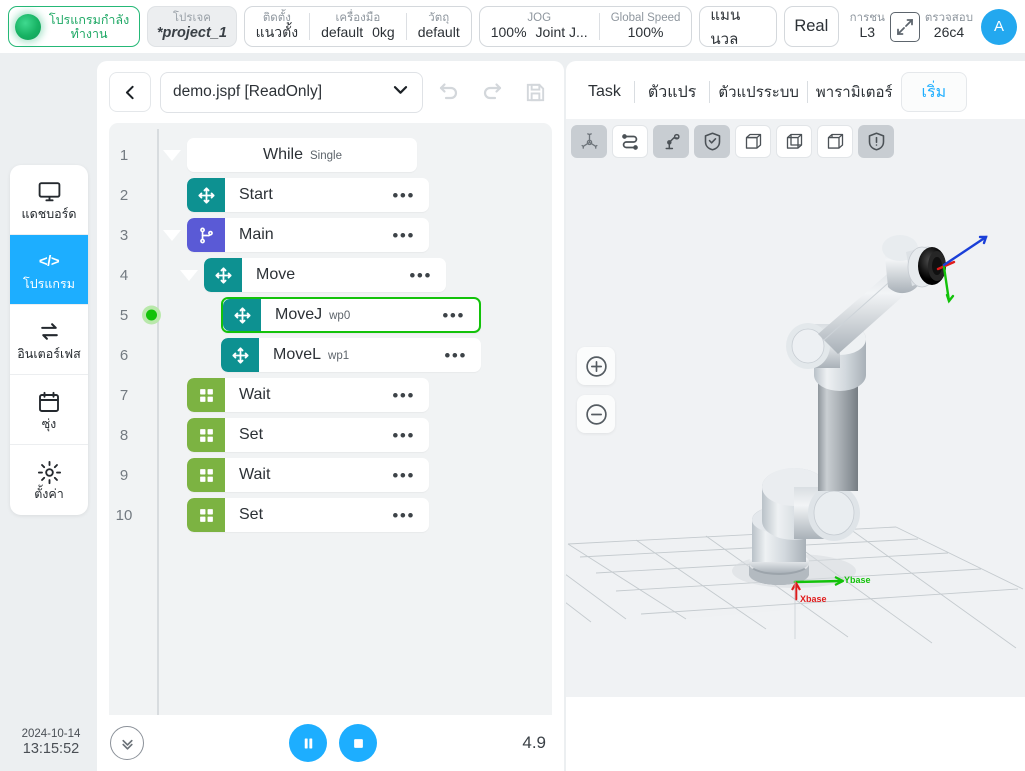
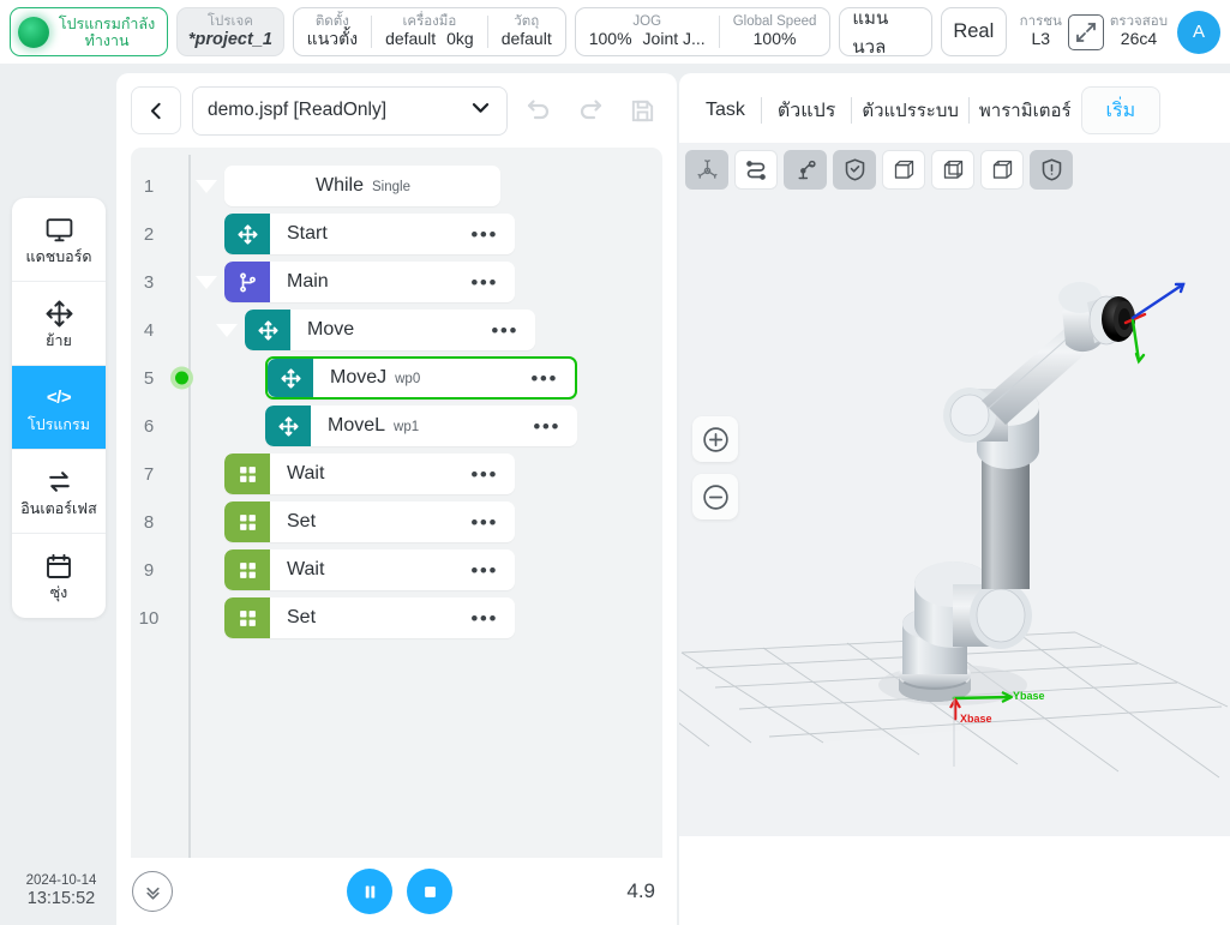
  โปรแกรมกำลัง
  ทำงาน
  โปรเจค
  *project_1
  ติดตั้ง
  แนวตั้ง
  เครื่องมือ
  default
  0kg
  วัตถุ
  default
  JOG
  100%
  Joint J...
  Global Speed
  100%
  แมนนวล
  Real
  การชน
  L3
  ตรวจสอบ
  26c4
  A
  แดชบอร์ด
+ ย้าย
  </>
  โปรแกรม
  อินเตอร์เฟส
  ซุ่ง
- ตั้งค่า
  2024-10-14
  13:15:52
  demo.jspf [ReadOnly]
  1
  While
  Single
  2
  Start
  •••
  3
  Main
  •••
  4
  Move
  •••
  5
  MoveJ
  wp0
  •••
  6
  MoveL
  wp1
  •••
  7
  Wait
  •••
  8
  Set
  •••
  9
  Wait
  •••
  10
  Set
  •••
  4.9
  Task
  ตัวแปร
  ตัวแปรระบบ
  พารามิเตอร์
  เริ่ม
  Ybase
  Xbase
